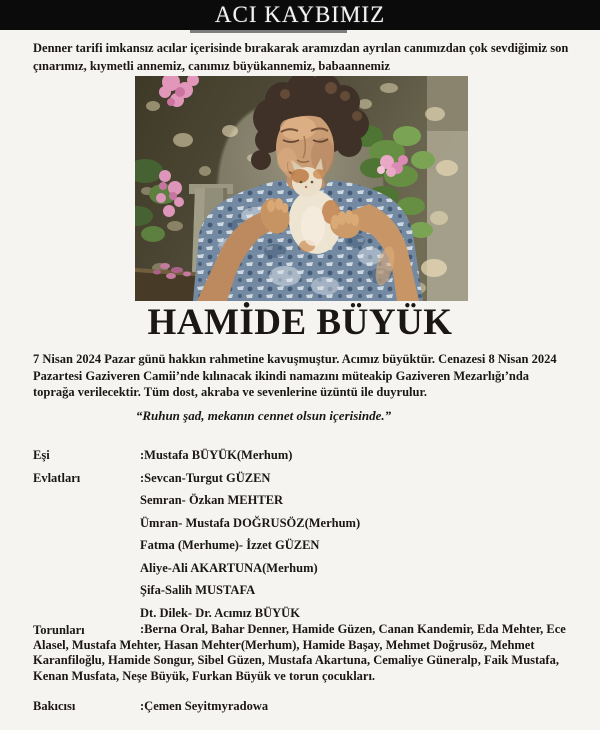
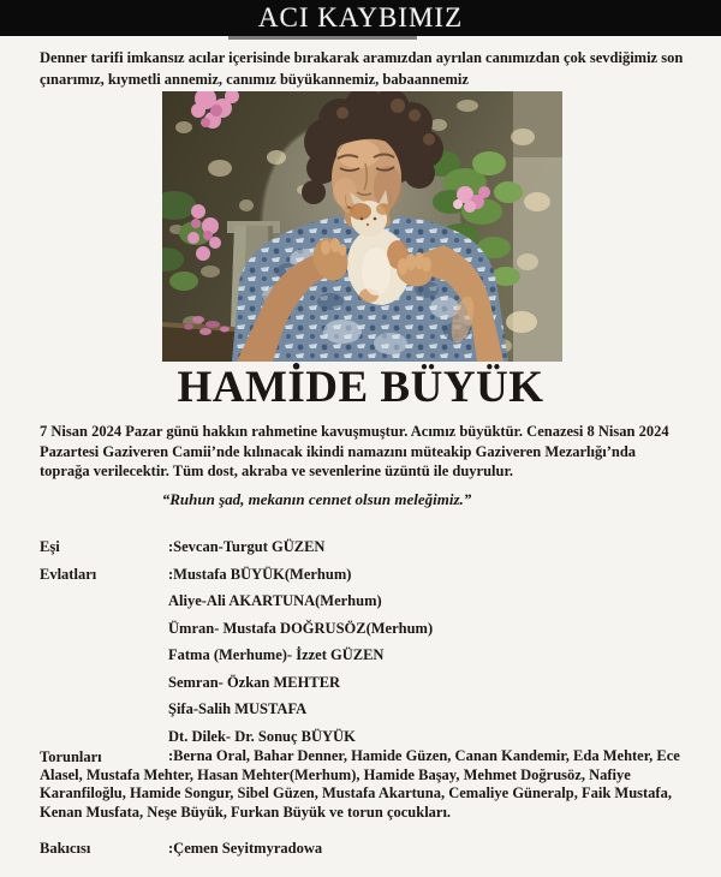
  ACI KAYBIMIZ
  Denner tarifi imkansız acılar içerisinde bırakarak aramızdan ayrılan canımızdan çok sevdiğimiz son çınarımız, kıymetli annemiz, canımız büyükannemiz, babaannemiz
  HAMİDE BÜYÜK
  7 Nisan 2024 Pazar günü hakkın rahmetine kavuşmuştur. Acımız büyüktür. Cenazesi 8 Nisan 2024 Pazartesi Gaziveren Camii’nde kılınacak ikindi namazını müteakip Gaziveren Mezarlığı’nda toprağa verilecektir. Tüm dost, akraba ve sevenlerine üzüntü ile duyrulur.
- “Ruhun şad, mekanın cennet olsun içerisinde.”
+ “Ruhun şad, mekanın cennet olsun meleğimiz.”
  Eşi
- :Mustafa BÜYÜK(Merhum)
+ :Sevcan-Turgut GÜZEN
  Evlatları
- :Sevcan-Turgut GÜZEN
+ :Mustafa BÜYÜK(Merhum)
- Semran- Özkan MEHTER
+ Aliye-Ali AKARTUNA(Merhum)
  Ümran- Mustafa DOĞRUSÖZ(Merhum)
  Fatma (Merhume)- İzzet GÜZEN
- Aliye-Ali AKARTUNA(Merhum)
+ Semran- Özkan MEHTER
  Şifa-Salih MUSTAFA
- Dt. Dilek- Dr. Acımız BÜYÜK
+ Dt. Dilek- Dr. Sonuç BÜYÜK
  Torunları
- :Berna Oral, Bahar Denner, Hamide Güzen, Canan Kandemir, Eda Mehter, Ece Alasel, Mustafa Mehter, Hasan Mehter(Merhum), Hamide Başay, Mehmet Doğrusöz, Mehmet Karanfiloğlu, Hamide Songur, Sibel Güzen, Mustafa Akartuna, Cemaliye Güneralp, Faik Mustafa, Kenan Musfata, Neşe Büyük, Furkan Büyük ve torun çocukları.
+ :Berna Oral, Bahar Denner, Hamide Güzen, Canan Kandemir, Eda Mehter, Ece Alasel, Mustafa Mehter, Hasan Mehter(Merhum), Hamide Başay, Mehmet Doğrusöz, Nafiye Karanfiloğlu, Hamide Songur, Sibel Güzen, Mustafa Akartuna, Cemaliye Güneralp, Faik Mustafa, Kenan Musfata, Neşe Büyük, Furkan Büyük ve torun çocukları.
  Bakıcısı
  :Çemen Seyitmyradowa
